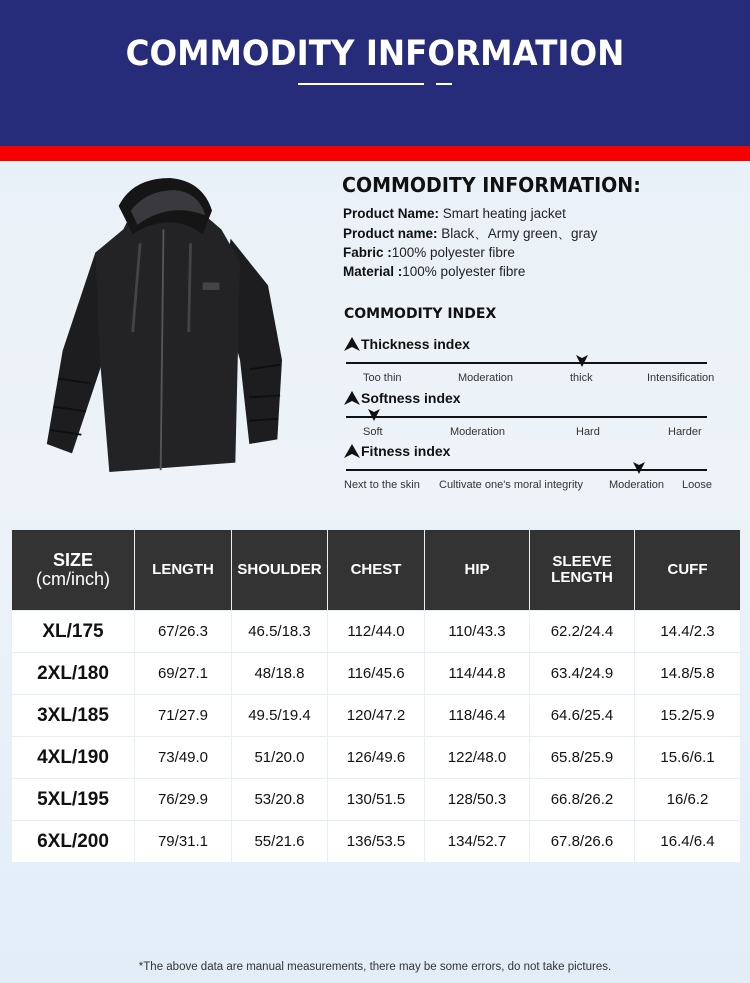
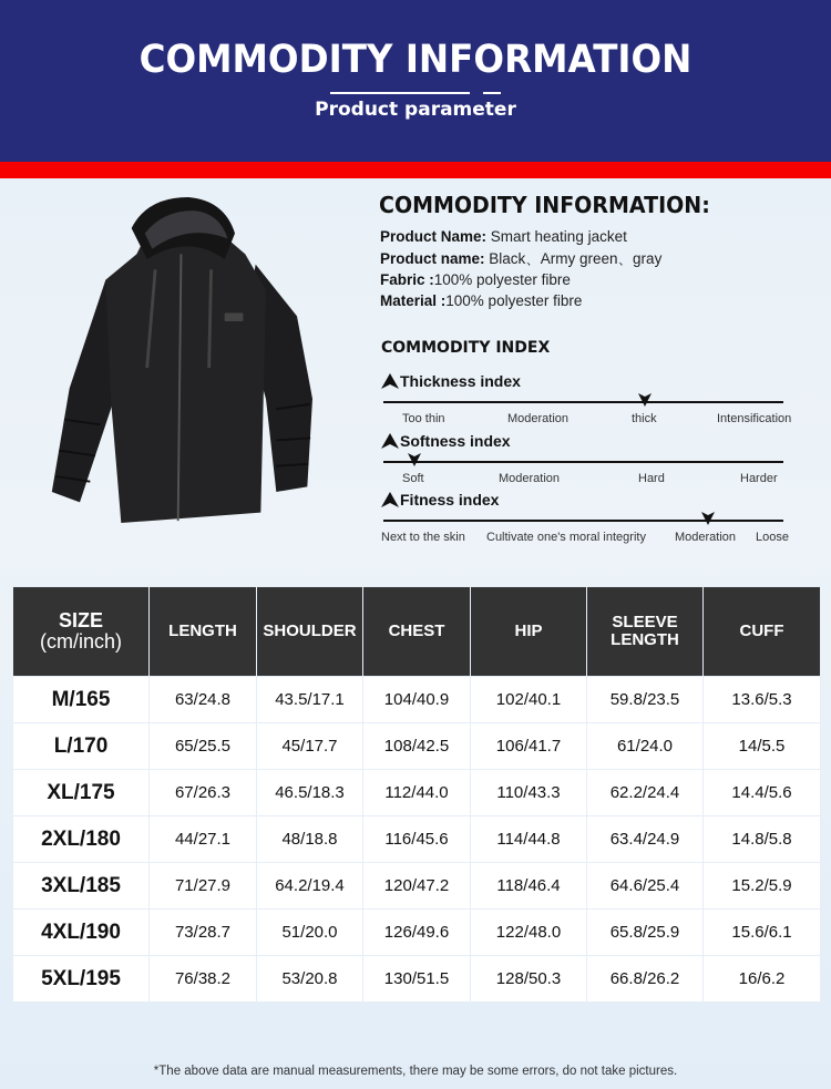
  COMMODITY INFORMATION
+ Product parameter
  COMMODITY INFORMATION:
  Product Name: Smart heating jacket
  Product name: Black、Army green、gray
  Fabric :100% polyester fibre
  Material :100% polyester fibre
  COMMODITY INDEX
  Thickness index
  Too thin
  Moderation
  thick
  Intensification
  Softness index
  Soft
  Moderation
  Hard
  Harder
  Fitness index
  Next to the skin
  Cultivate one's moral integrity
  Moderation
  Loose
  SIZE(cm/inch)	LENGTH	SHOULDER	CHEST	HIP	SLEEVELENGTH	CUFF
+ M/165	63/24.8	43.5/17.1	104/40.9	102/40.1	59.8/23.5	13.6/5.3
+ L/170	65/25.5	45/17.7	108/42.5	106/41.7	61/24.0	14/5.5
- XL/175	67/26.3	46.5/18.3	112/44.0	110/43.3	62.2/24.4	14.4/2.3
+ XL/175	67/26.3	46.5/18.3	112/44.0	110/43.3	62.2/24.4	14.4/5.6
- 2XL/180	69/27.1	48/18.8	116/45.6	114/44.8	63.4/24.9	14.8/5.8
+ 2XL/180	44/27.1	48/18.8	116/45.6	114/44.8	63.4/24.9	14.8/5.8
- 3XL/185	71/27.9	49.5/19.4	120/47.2	118/46.4	64.6/25.4	15.2/5.9
+ 3XL/185	71/27.9	64.2/19.4	120/47.2	118/46.4	64.6/25.4	15.2/5.9
- 4XL/190	73/49.0	51/20.0	126/49.6	122/48.0	65.8/25.9	15.6/6.1
+ 4XL/190	73/28.7	51/20.0	126/49.6	122/48.0	65.8/25.9	15.6/6.1
- 5XL/195	76/29.9	53/20.8	130/51.5	128/50.3	66.8/26.2	16/6.2
+ 5XL/195	76/38.2	53/20.8	130/51.5	128/50.3	66.8/26.2	16/6.2
- 6XL/200	79/31.1	55/21.6	136/53.5	134/52.7	67.8/26.6	16.4/6.4
  *The above data are manual measurements, there may be some errors, do not take pictures.
